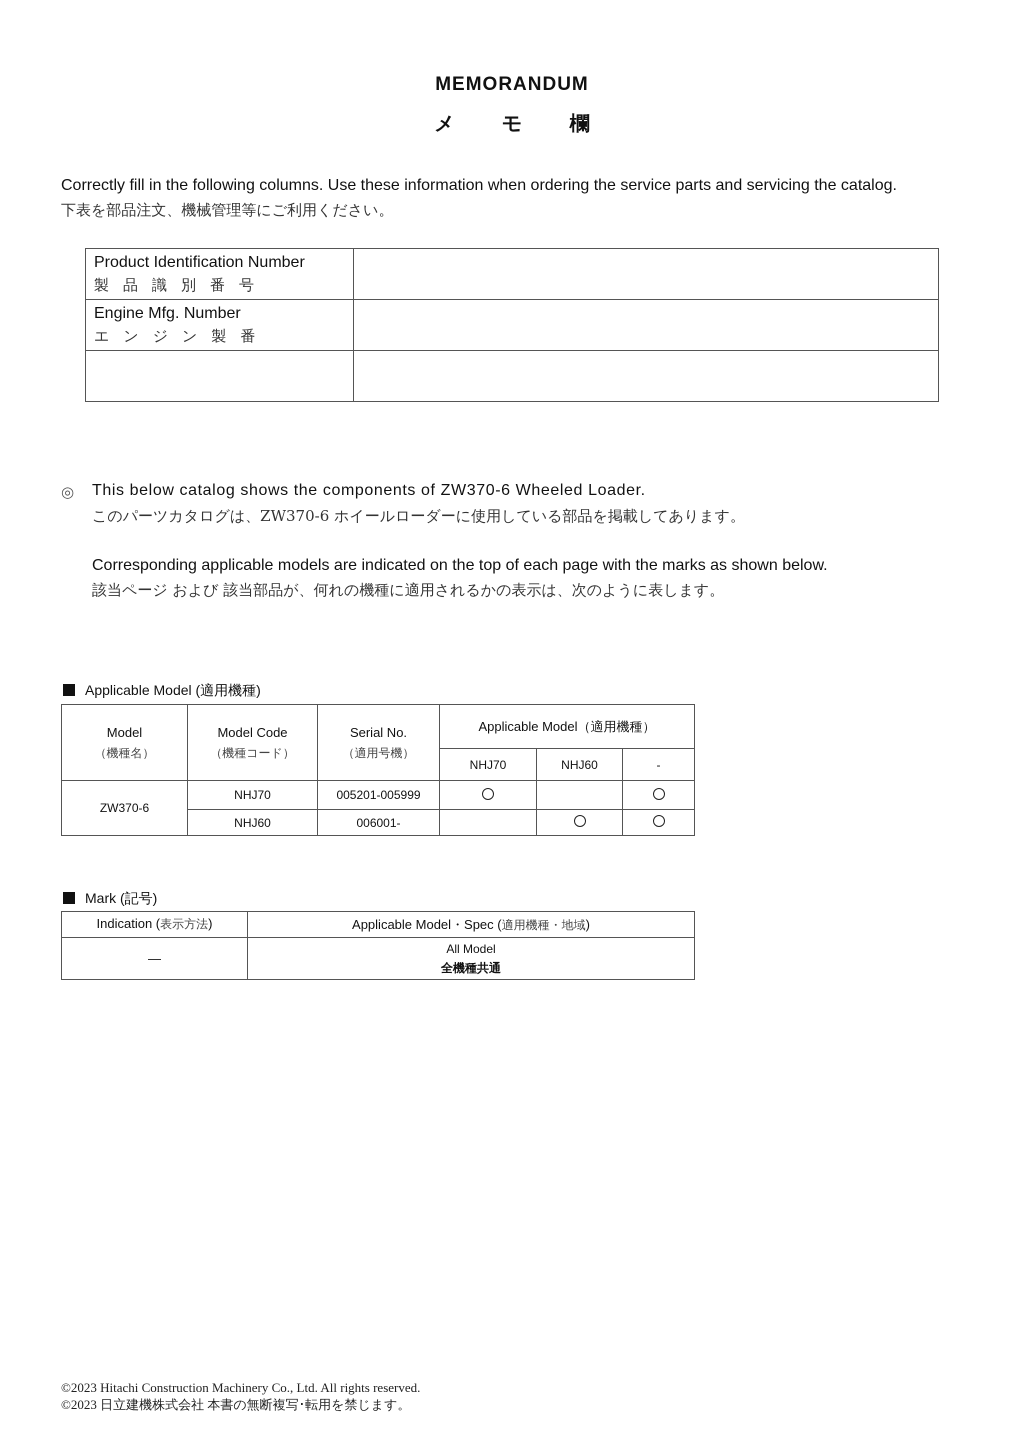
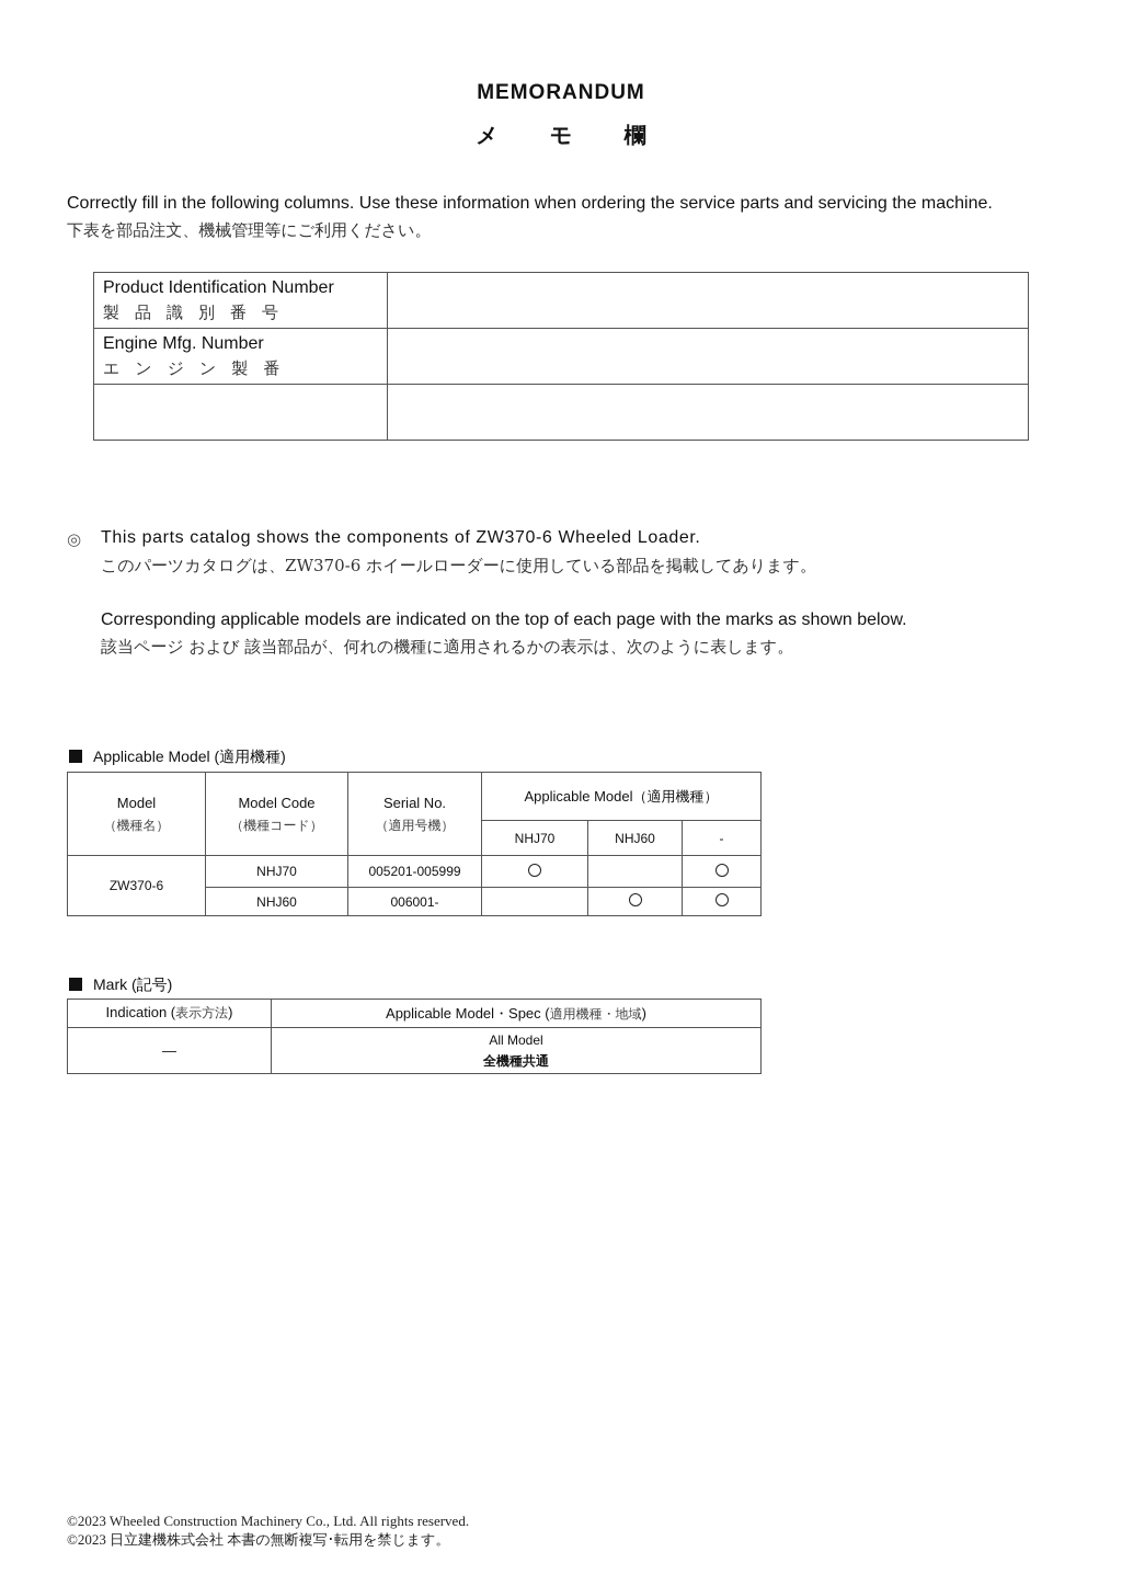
  MEMORANDUM
  メ モ 欄
- Correctly fill in the following columns. Use these information when ordering the service parts and servicing the catalog.
+ Correctly fill in the following columns. Use these information when ordering the service parts and servicing the machine.
  下表を部品注文、機械管理等にご利用ください。
  Product Identification Number 製品識別番号
  Engine Mfg. Number エンジン製番
  ◎
- This below catalog shows the components of ZW370-6 Wheeled Loader.
+ This parts catalog shows the components of ZW370-6 Wheeled Loader.
  このパーツカタログは、ZW370-6 ホイールローダーに使用している部品を掲載してあります。
  Corresponding applicable models are indicated on the top of each page with the marks as shown below.
  該当ページ および 該当部品が、何れの機種に適用されるかの表示は、次のように表します。
  Applicable Model (適用機種)
  Model （機種名）	Model Code （機種コード）	Serial No. （適用号機）	Applicable Model（適用機種）
  NHJ70	NHJ60	-
  ZW370-6	NHJ70	005201-005999
  NHJ60	006001-
  Mark (記号)
  Indication (表示方法)	Applicable Model・Spec (適用機種・地域)
  —	All Model 全機種共通
- ©2023 Hitachi Construction Machinery Co., Ltd. All rights reserved.
+ ©2023 Wheeled Construction Machinery Co., Ltd. All rights reserved.
  ©2023 日立建機株式会社 本書の無断複写･転用を禁じます。
